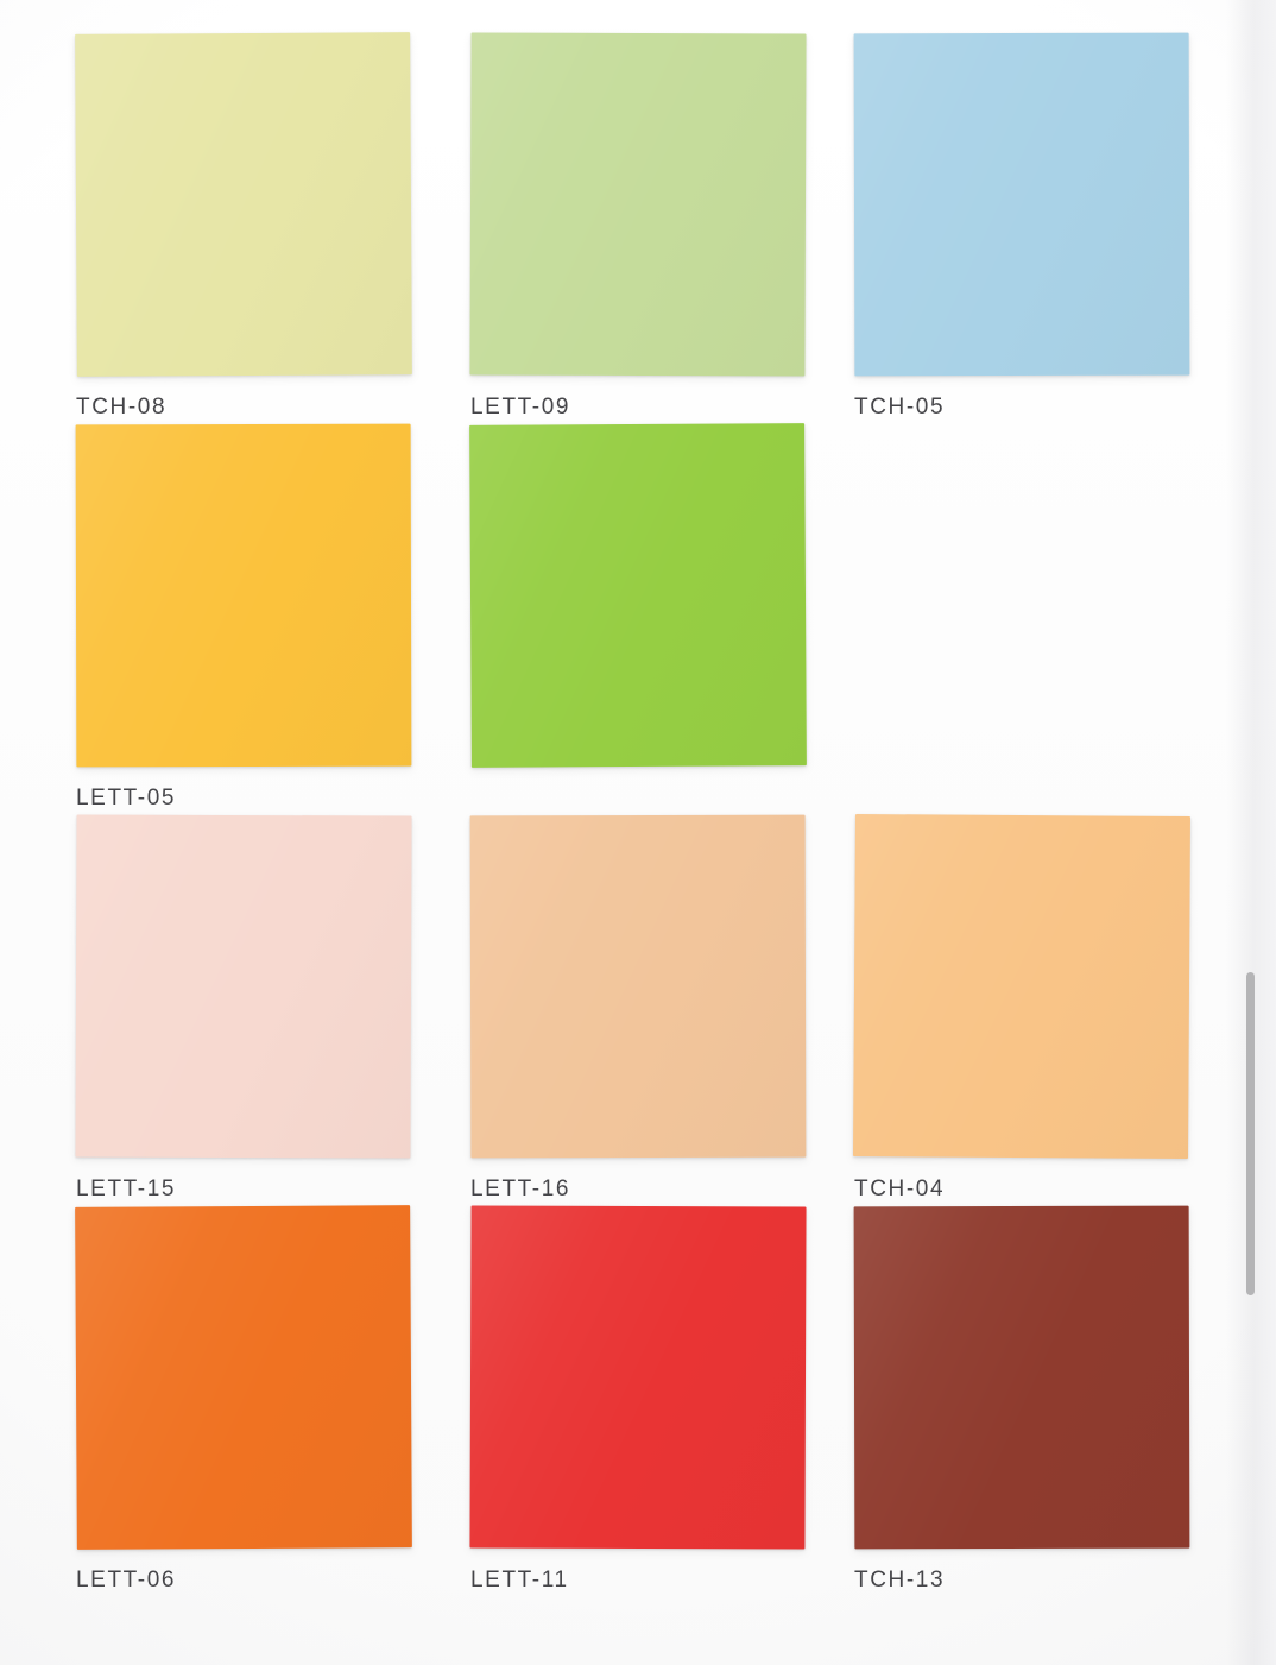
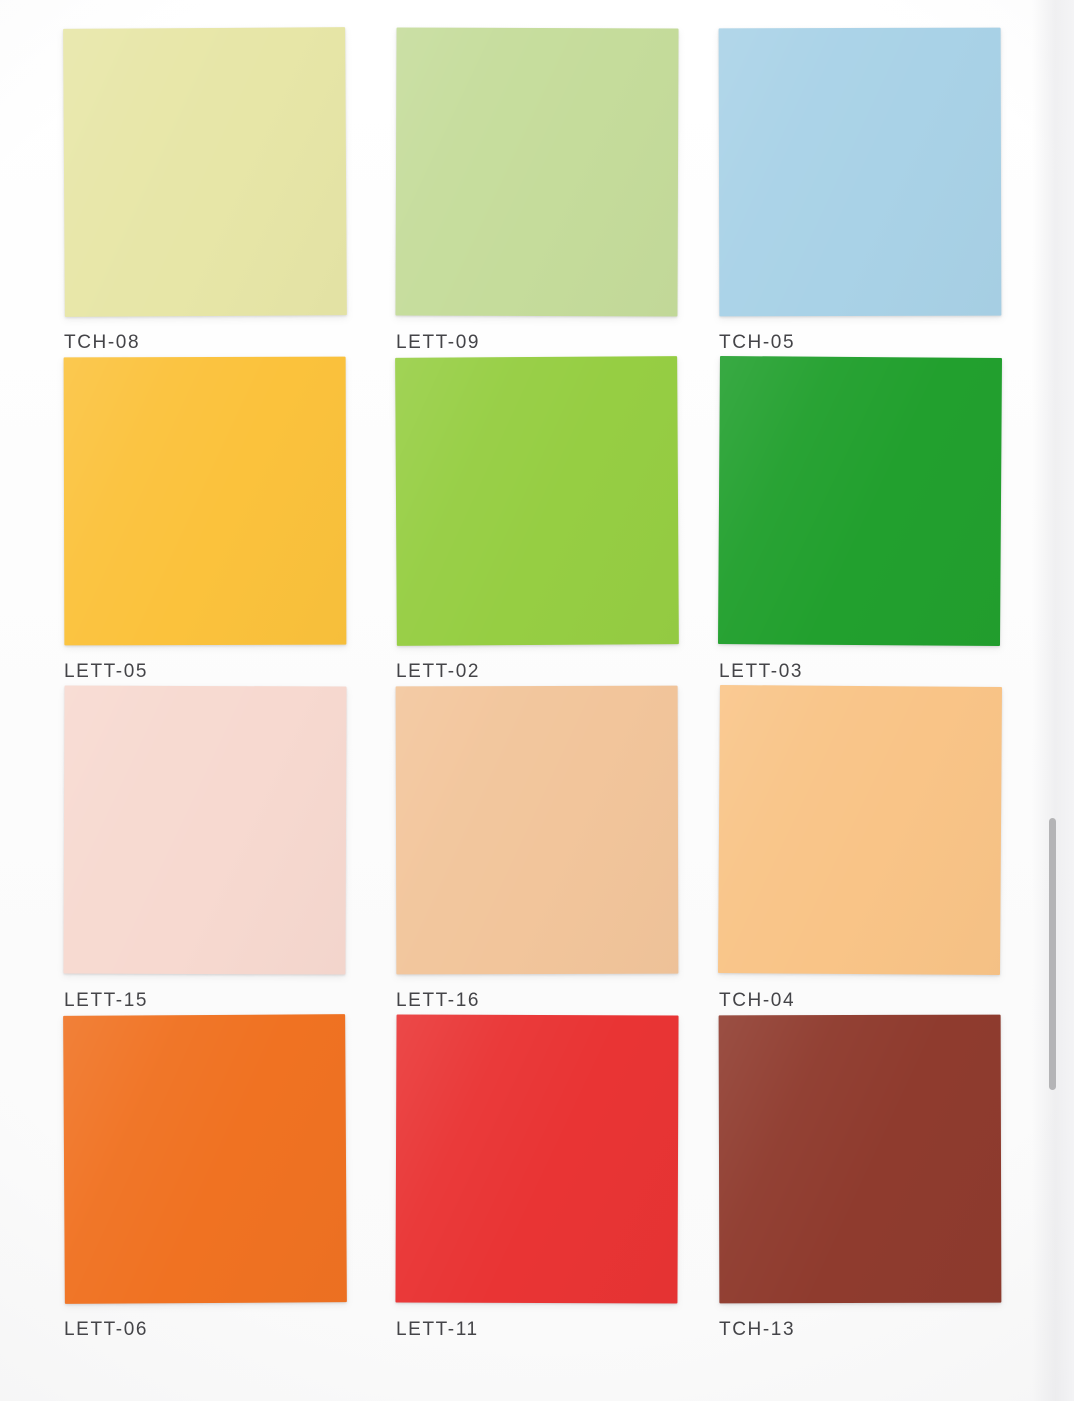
  TCH-08
  LETT-09
  TCH-05
  LETT-05
+ LETT-02
+ LETT-03
  LETT-15
  LETT-16
  TCH-04
  LETT-06
  LETT-11
  TCH-13
